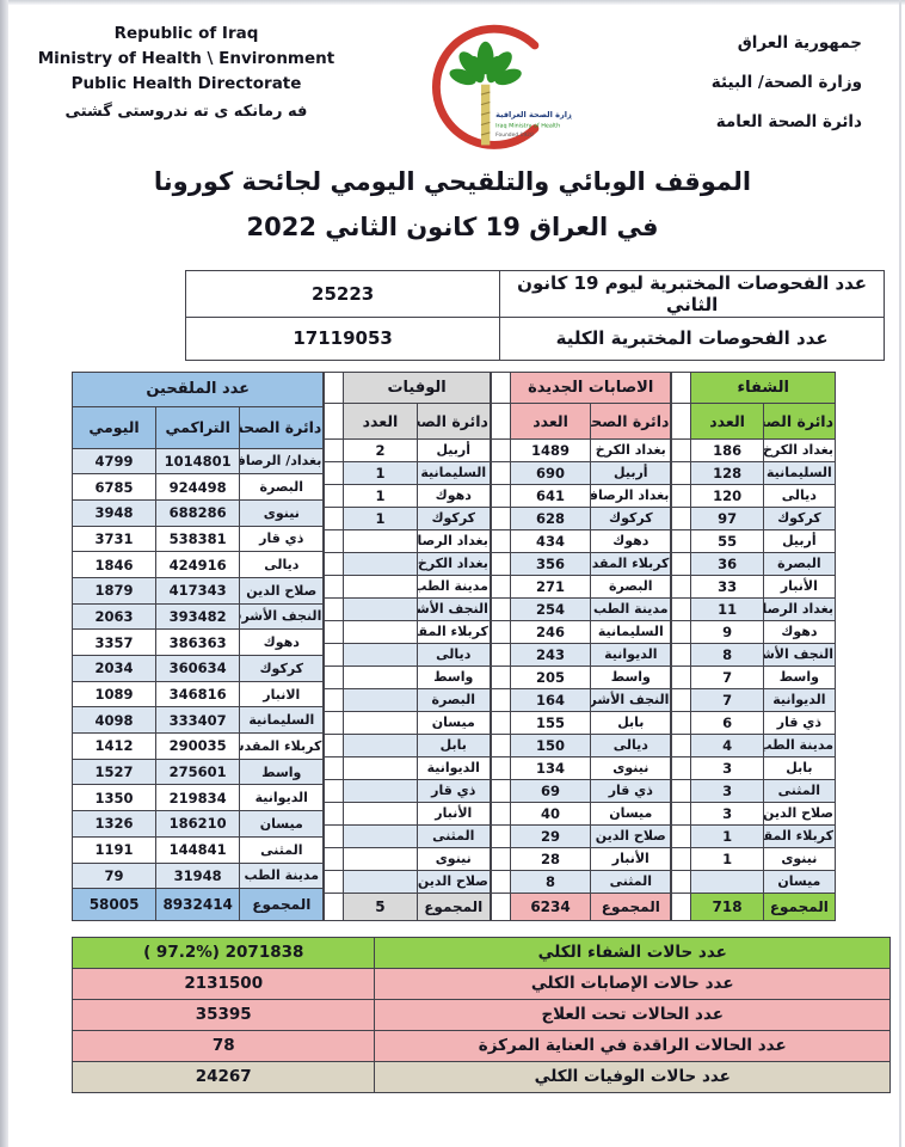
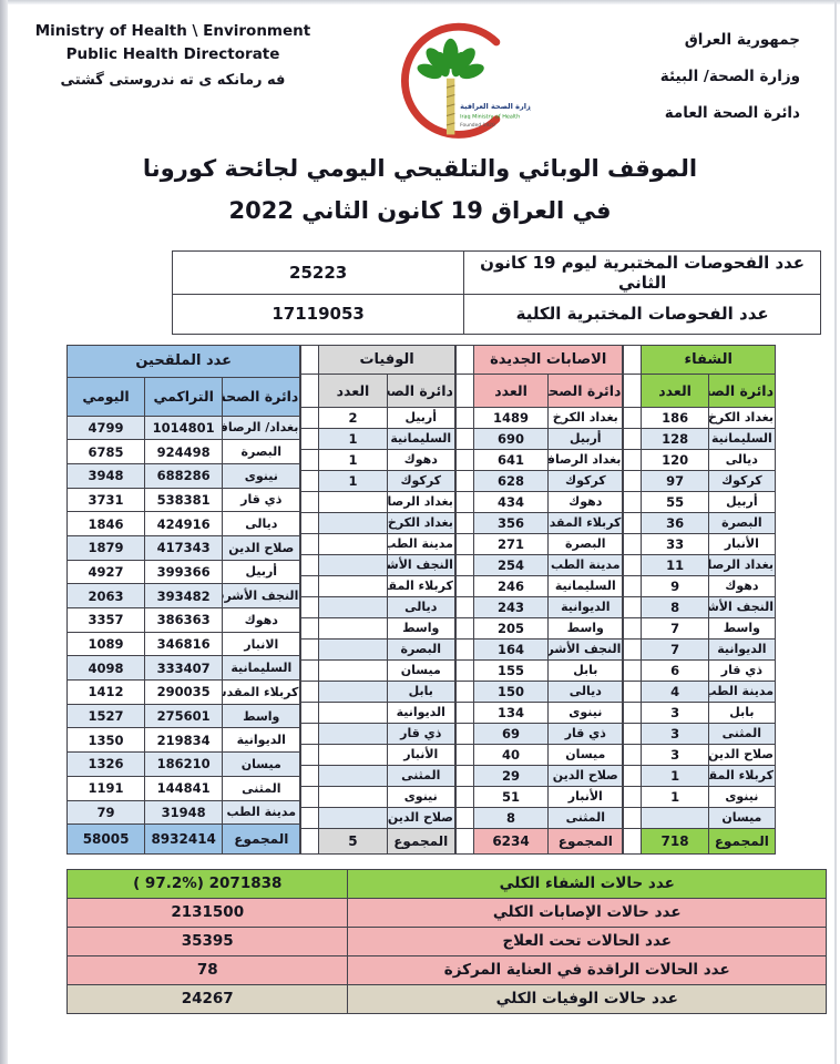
- Republic of Iraq
  Ministry of Health \ Environment
  Public Health Directorate
  فه رمانكه ى ته ندروستى گشتى
  زارة الصحة العراقية
  جمهورية العراق
  وزارة الصحة/ البيئة
  دائرة الصحة العامة
  الموقف الوبائي والتلقيحي اليومي لجائحة كورونا
  في العراق 19 كانون الثاني 2022
  عدد الفحوصات المختبرية ليوم 19 كانون الثاني	25223
  عدد الفحوصات المختبرية الكلية	17119053
  عدد الملقحين
  دائرة الصحة	التراكمي	اليومي
  بغداد/ الرصاف	1014801	4799
  البصرة	924498	6785
  نينوى	688286	3948
  ذي قار	538381	3731
  ديالى	424916	1846
  صلاح الدين	417343	1879
+ أربيل	399366	4927
  النجف الأشر	393482	2063
  دهوك	386363	3357
- كركوك	360634	2034
  الانبار	346816	1089
  السليمانية	333407	4098
  كربلاء المقد	290035	1412
  واسط	275601	1527
  الديوانية	219834	1350
  ميسان	186210	1326
  المثنى	144841	1191
  مدينة الطب	31948	79
  المجموع	8932414	58005
  الوفيات
  دائرة الص	العدد
  أربيل	2
  السليمانية	1
  دهوك	1
  كركوك	1
  بغداد الرصا
  بغداد الكرخ
  مدينة الطب
  النجف الأش
  كربلاء المق
  ديالى
  واسط
  البصرة
  ميسان
  بابل
  الديوانية
  ذي قار
  الأنبار
  المثنى
  نينوى
  صلاح الدين
  المجموع	5
  الاصابات الجديدة
  دائرة الصح	العدد
  بغداد الكرخ	1489
  أربيل	690
  بغداد الرصاف	641
  كركوك	628
  دهوك	434
  كربلاء المقد	356
  البصرة	271
  مدينة الطب	254
  السليمانية	246
  الديوانية	243
  واسط	205
  النجف الأشر	164
  بابل	155
  ديالى	150
  نينوى	134
  ذي قار	69
  ميسان	40
  صلاح الدين	29
- الأنبار	28
+ الأنبار	51
  المثنى	8
  المجموع	6234
  الشفاء
  دائرة الص	العدد
  بغداد الكرخ	186
  السليمانية	128
  ديالى	120
  كركوك	97
  أربيل	55
  البصرة	36
  الأنبار	33
  بغداد الرصا	11
  دهوك	9
  النجف الأش	8
  واسط	7
  الديوانية	7
  ذي قار	6
  مدينة الطب	4
  بابل	3
  المثنى	3
  صلاح الدين	3
  كربلاء المق	1
  نينوى	1
  ميسان
  المجموع	718
  عدد حالات الشفاء الكلي	( 97.2%) 2071838
  عدد حالات الإصابات الكلي	2131500
  عدد الحالات تحت العلاج	35395
  عدد الحالات الراقدة في العناية المركزة	78
  عدد حالات الوفيات الكلي	24267
